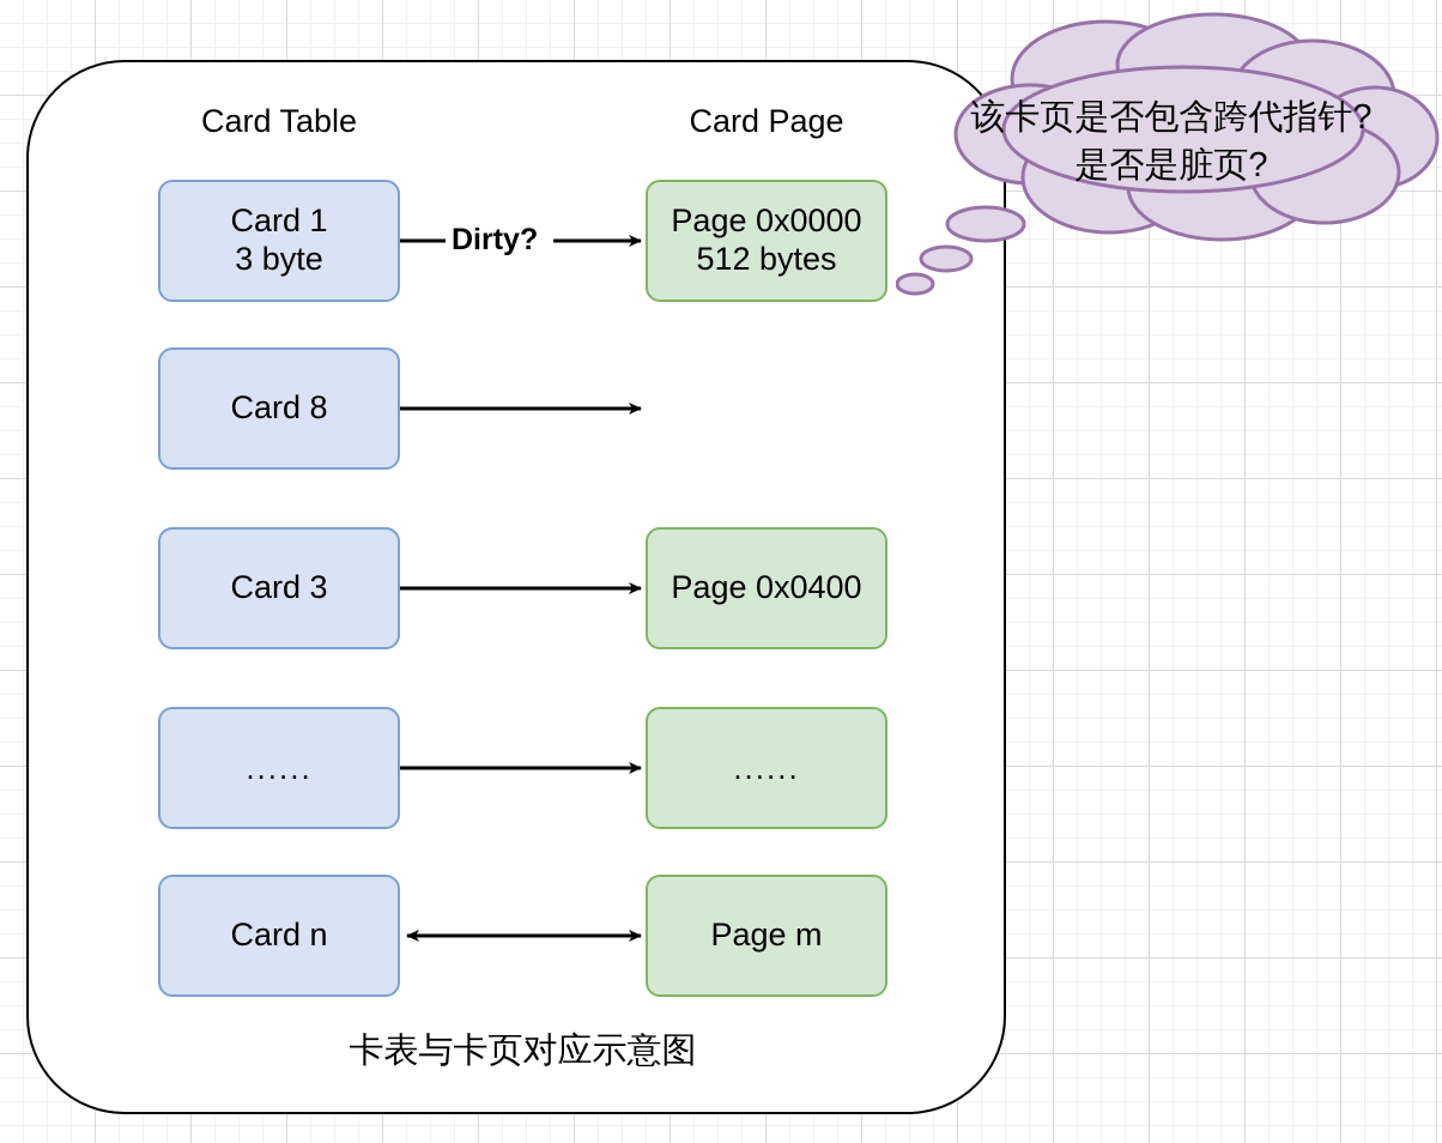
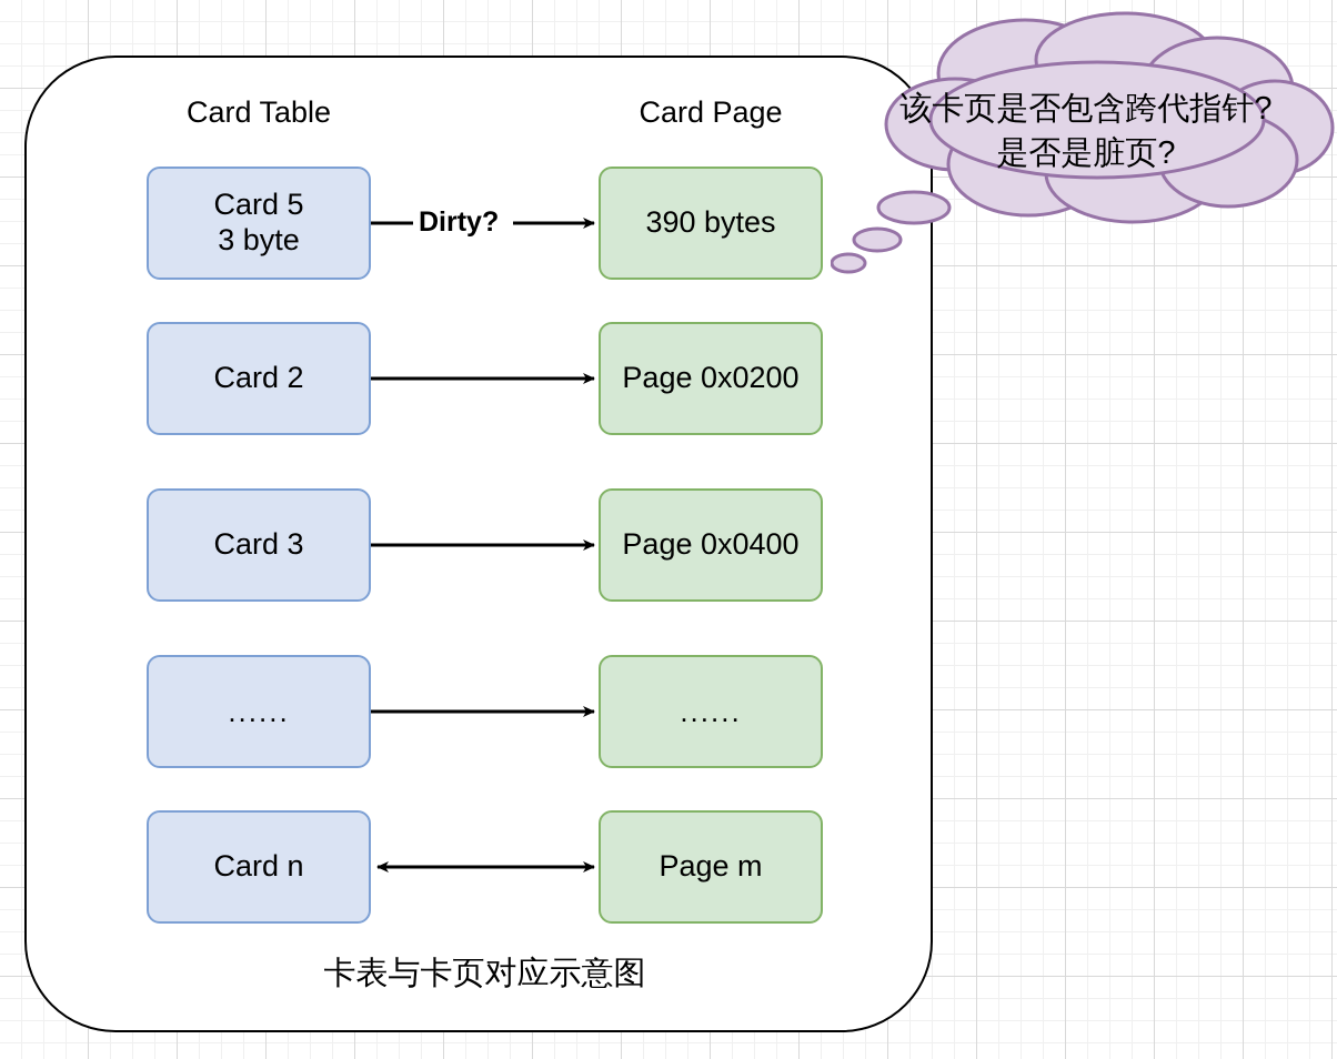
  Card Table
  Card Page
- Card 1
+ Card 5
  3 byte
- Page 0x0000
- 512 bytes
+ 390 bytes
  Dirty?
- Card 8
+ Card 2
+ Page 0x0200
  Card 3
  Page 0x0400
  ......
  ......
  Card n
  Page m
  卡表与卡页对应示意图
  该卡页是否包含跨代指针?
  是否是脏页?
